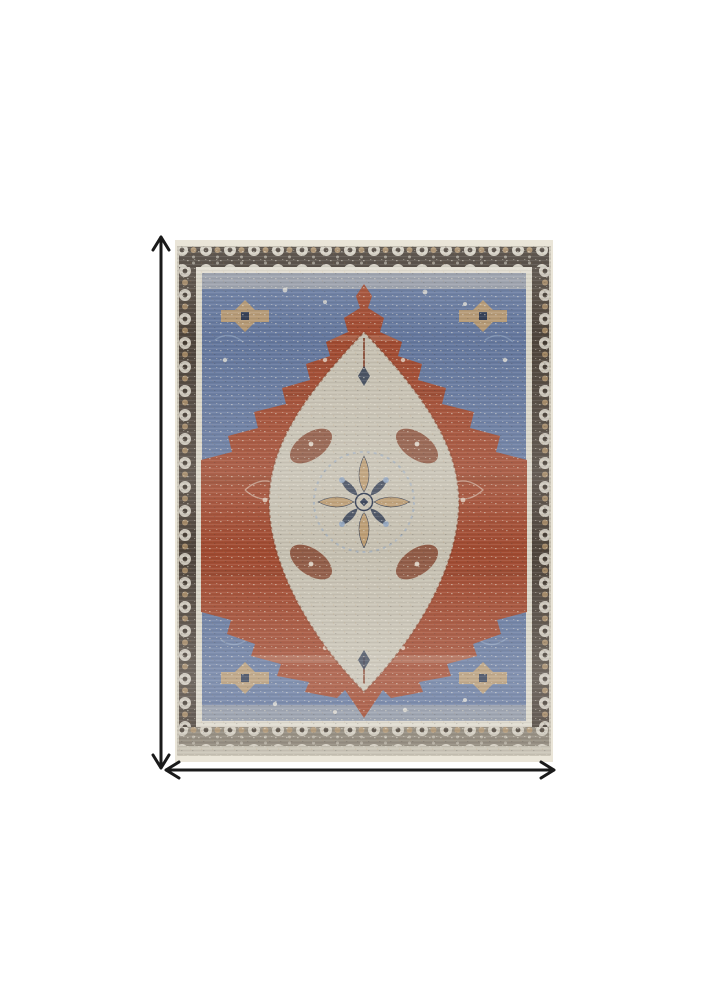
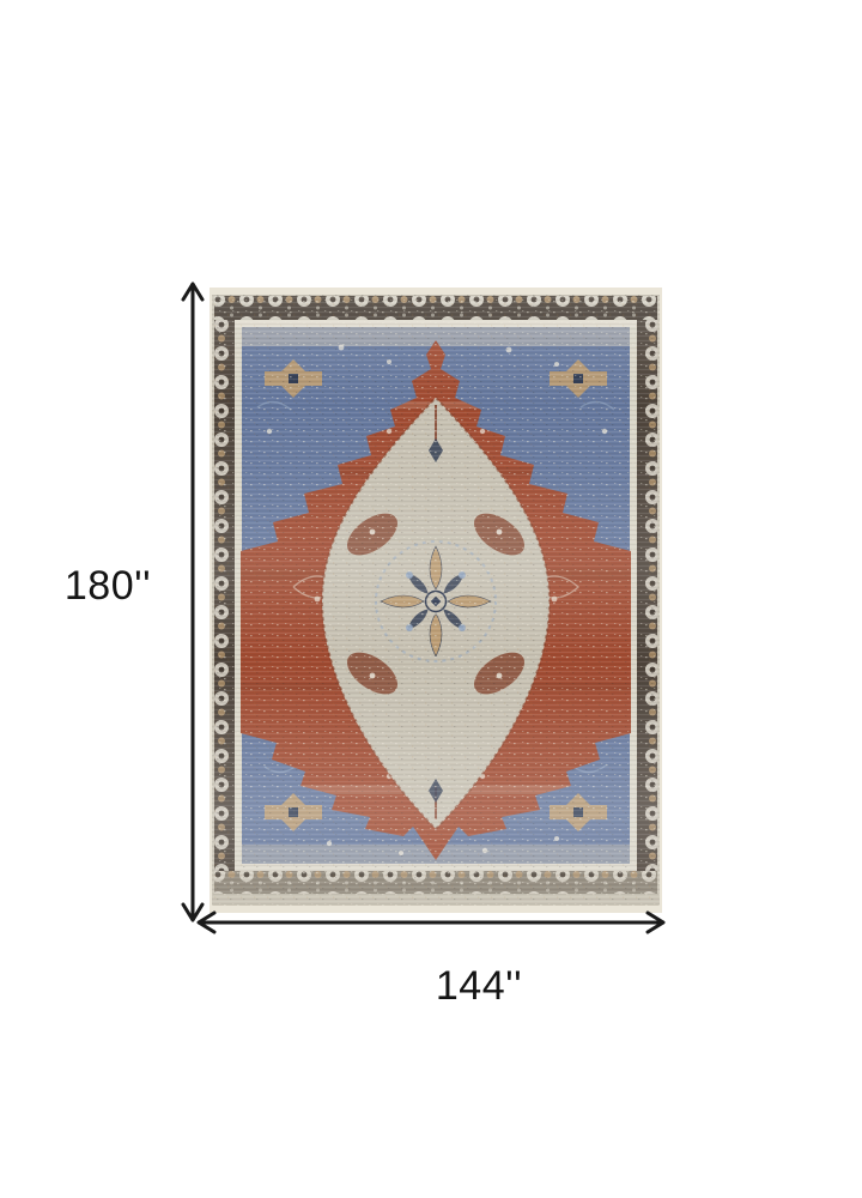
+ 180''
+ 144''
